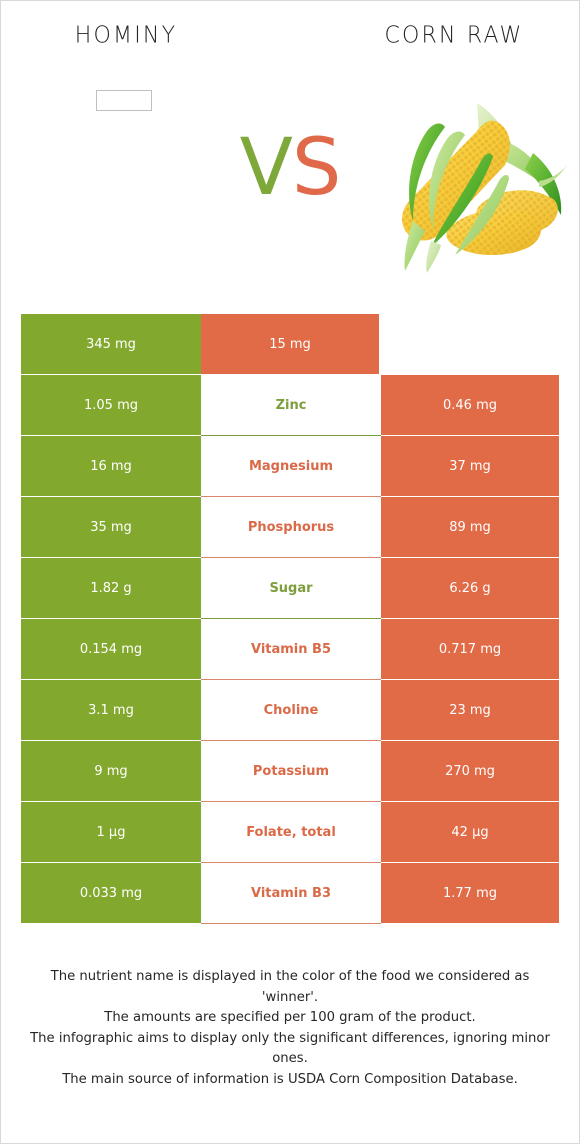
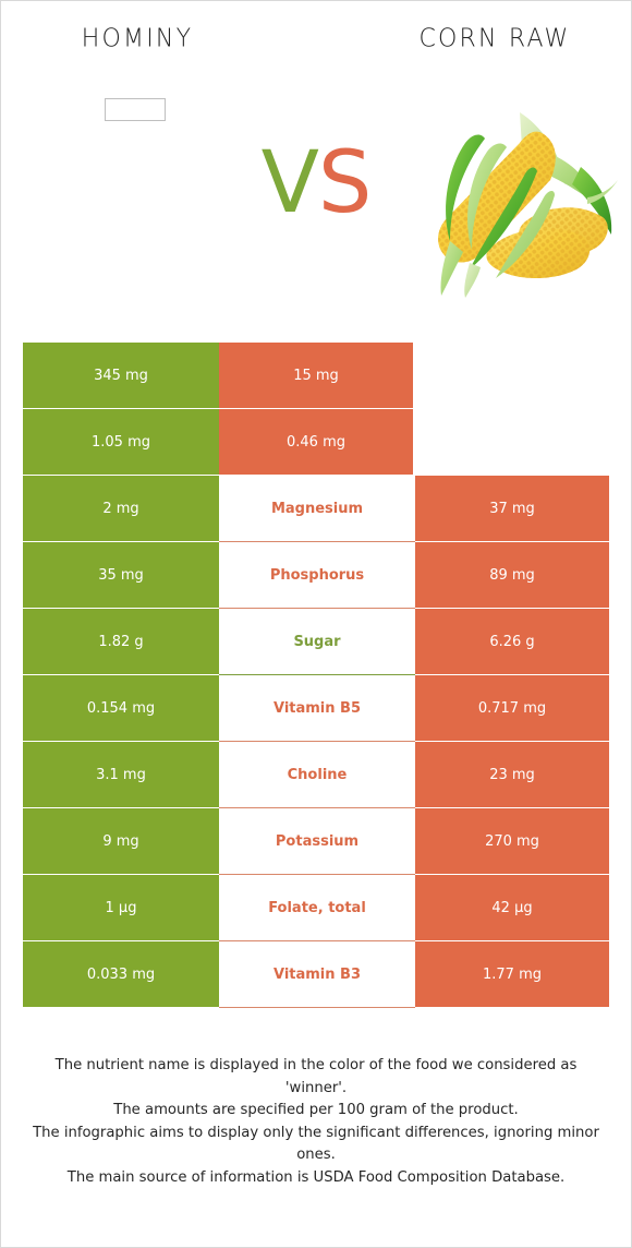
  HOMINY
  CORN RAW
  VS
  345 mg
  15 mg
  1.05 mg
- Zinc
  0.46 mg
- 16 mg
+ 2 mg
  Magnesium
  37 mg
  35 mg
  Phosphorus
  89 mg
  1.82 g
  Sugar
  6.26 g
  0.154 mg
  Vitamin B5
  0.717 mg
  3.1 mg
  Choline
  23 mg
  9 mg
  Potassium
  270 mg
  1 µg
  Folate, total
  42 µg
  0.033 mg
  Vitamin B3
  1.77 mg
  The nutrient name is displayed in the color of the food we considered as
  'winner'.
  The amounts are specified per 100 gram of the product.
  The infographic aims to display only the significant differences, ignoring minor
  ones.
- The main source of information is USDA Corn Composition Database.
+ The main source of information is USDA Food Composition Database.
